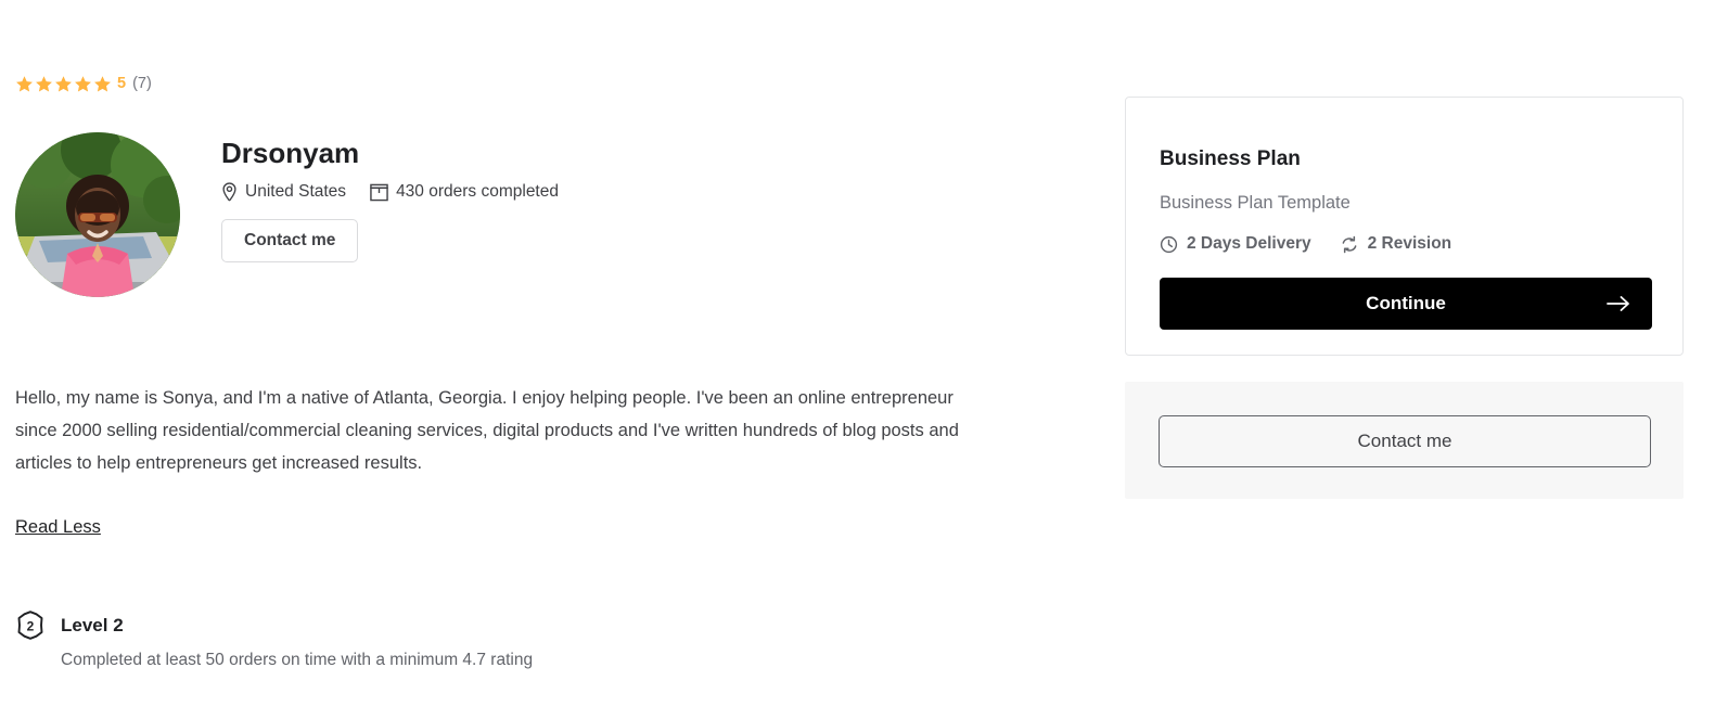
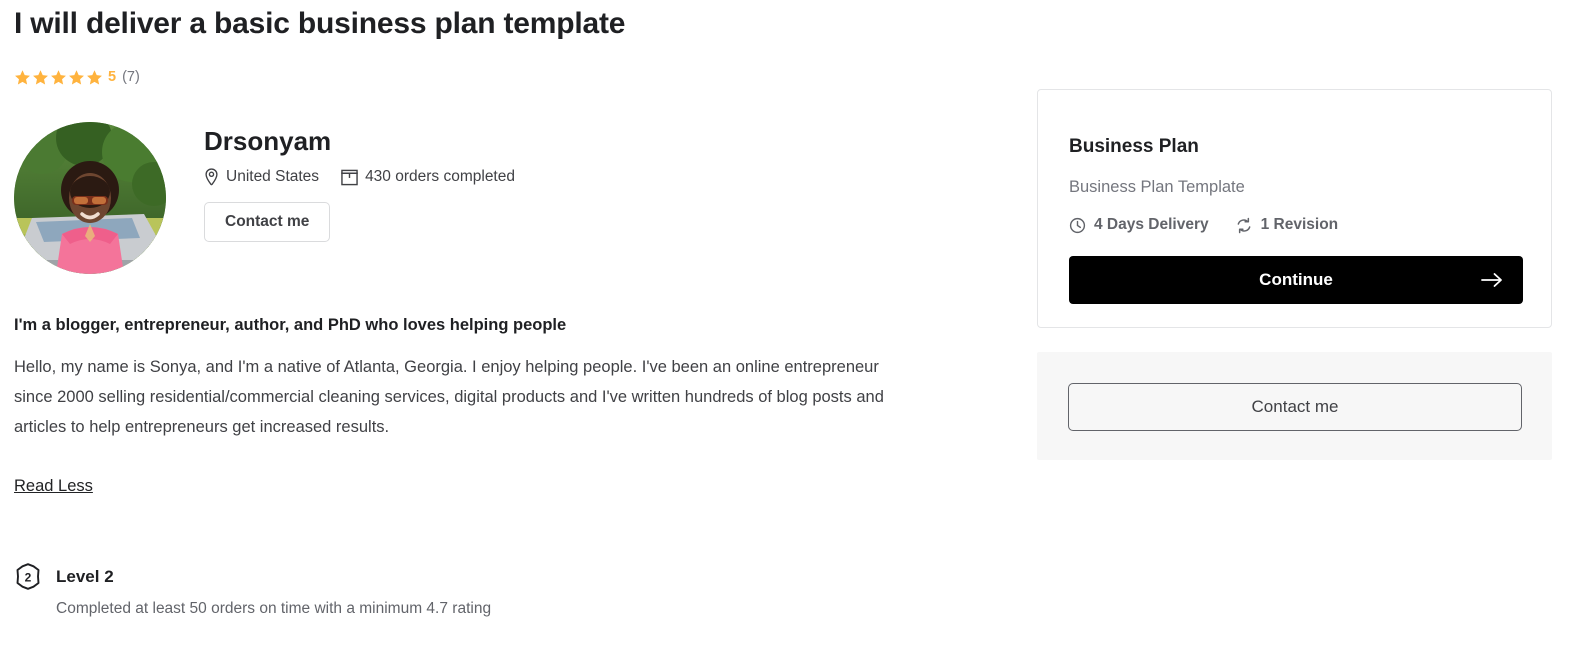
+ I will deliver a basic business plan template
  5
  (7)
  Drsonyam
  United States
  430 orders completed
  Contact me
+ I'm a blogger, entrepreneur, author, and PhD who loves helping people
  Hello, my name is Sonya, and I'm a native of Atlanta, Georgia. I enjoy helping people. I've been an online entrepreneur since 2000 selling residential/commercial cleaning services, digital products and I've written hundreds of blog posts and articles to help entrepreneurs get increased results.
  Read Less
  2
  Level 2
  Completed at least 50 orders on time with a minimum 4.7 rating
  Business Plan
  Business Plan Template
- 2 Days Delivery
+ 4 Days Delivery
- 2 Revision
+ 1 Revision
  Continue
  Contact me
